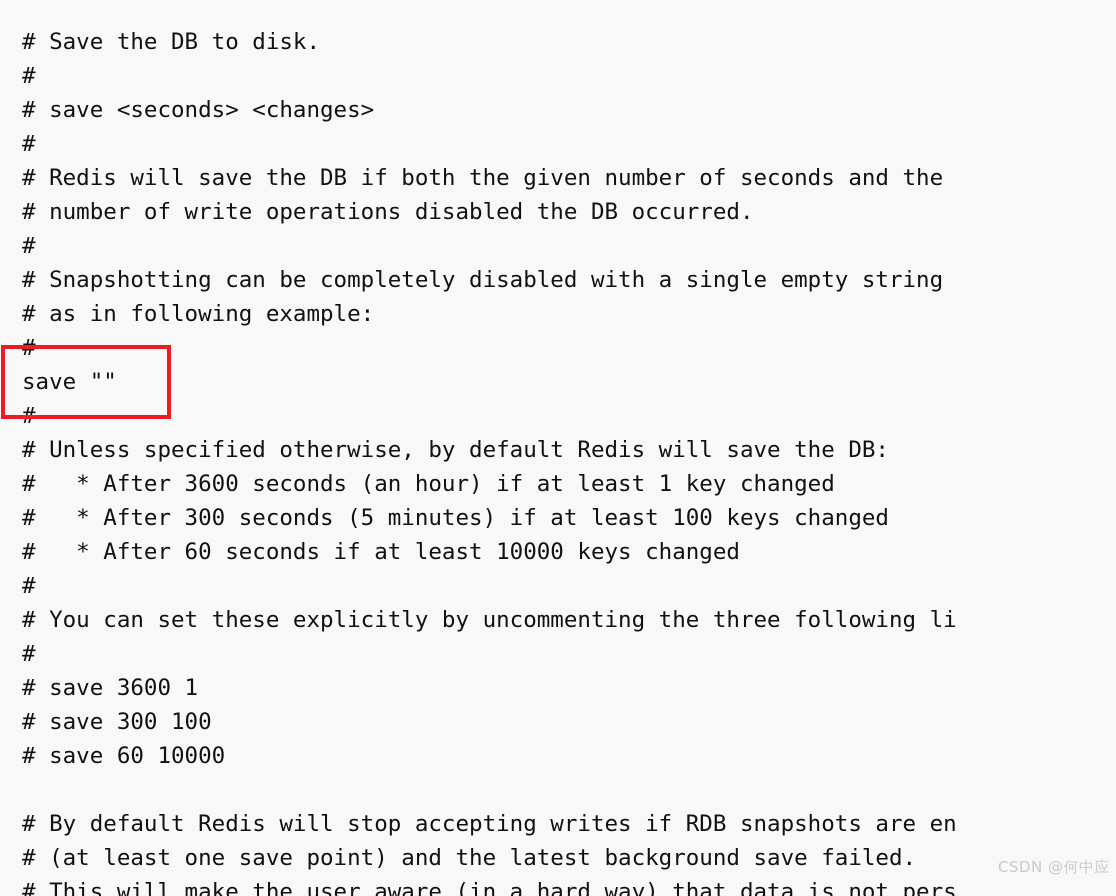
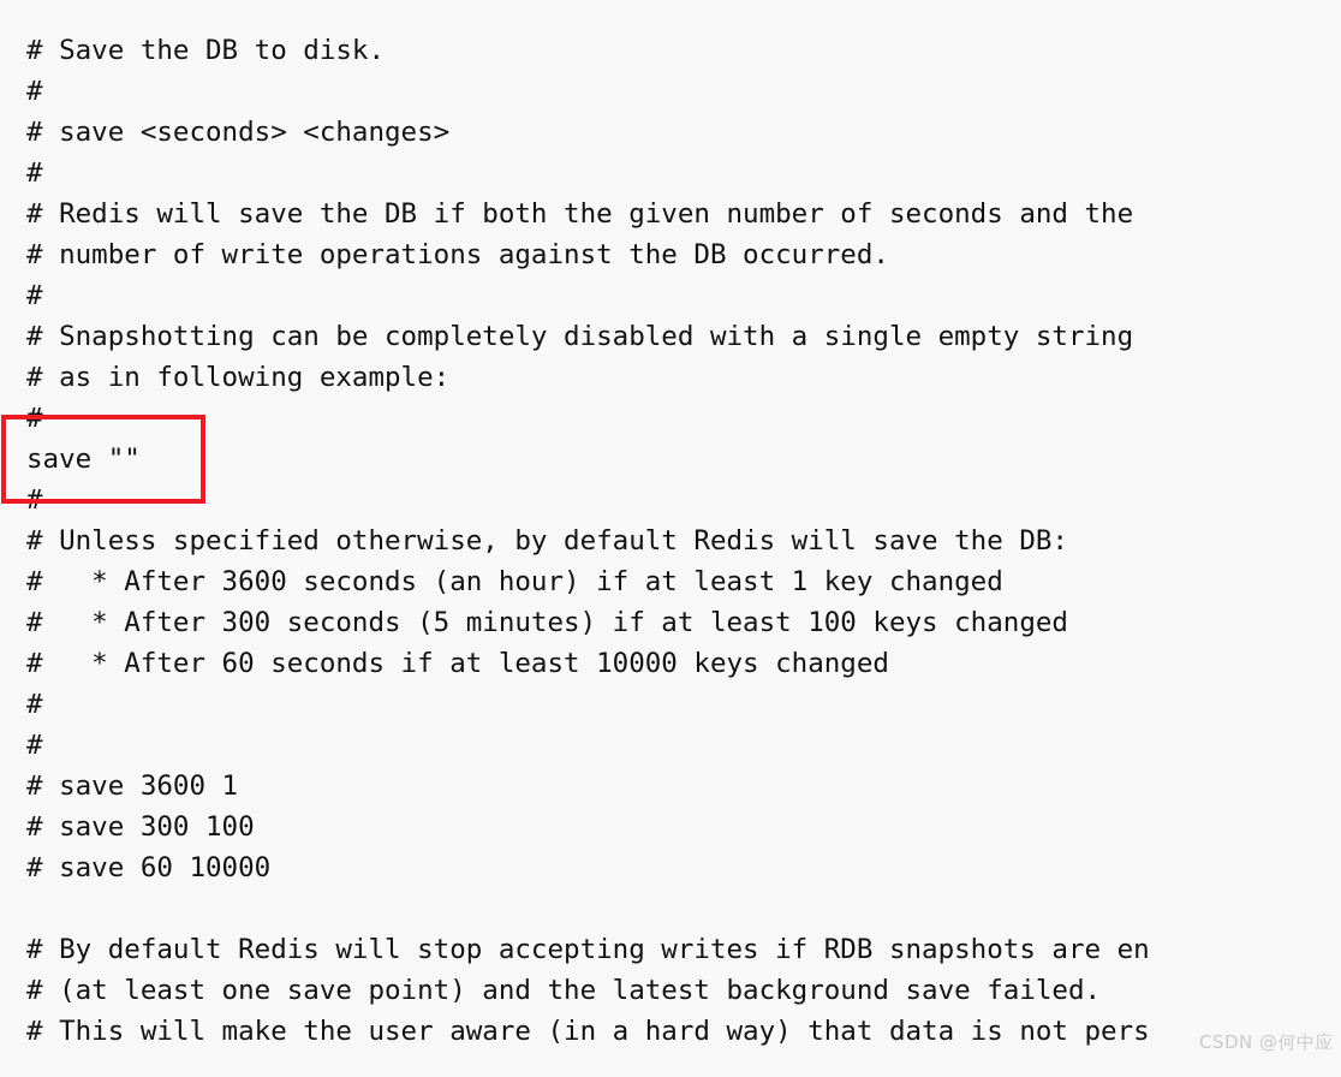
  # Save the DB to disk.
  #
  # save <seconds> <changes>
  #
  # Redis will save the DB if both the given number of seconds and the
- # number of write operations disabled the DB occurred.
+ # number of write operations against the DB occurred.
  #
  # Snapshotting can be completely disabled with a single empty string
  # as in following example:
  #
  save ""
  #
  # Unless specified otherwise, by default Redis will save the DB:
  # * After 3600 seconds (an hour) if at least 1 key changed
  # * After 300 seconds (5 minutes) if at least 100 keys changed
  # * After 60 seconds if at least 10000 keys changed
  #
- # You can set these explicitly by uncommenting the three following li
  #
  # save 3600 1
  # save 300 100
  # save 60 10000
  # By default Redis will stop accepting writes if RDB snapshots are en
  # (at least one save point) and the latest background save failed.
  # This will make the user aware (in a hard way) that data is not pers
  CSDN @何中应
